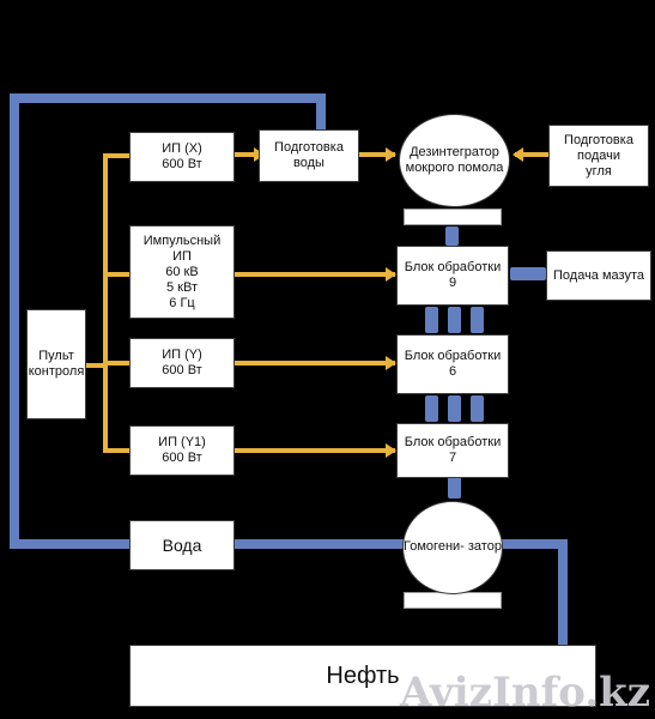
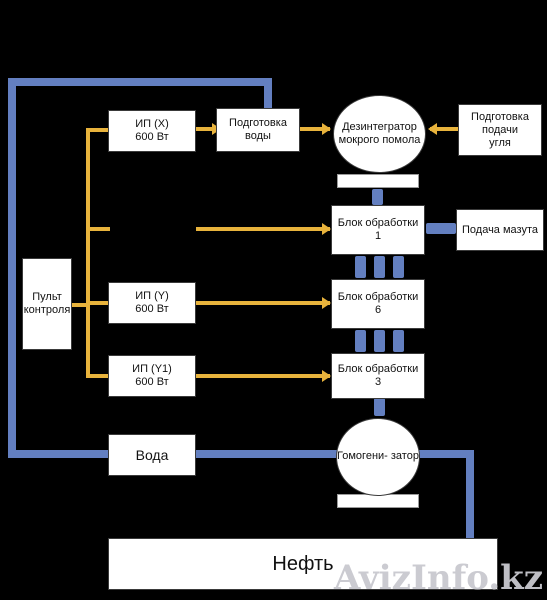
  Пульт
  контроля
  ИП (X)
  600 Вт
- Импульсный ИП
- 60 кВ
- 5 кВт
- 6 Гц
  ИП (Y)
  600 Вт
  ИП (Y1)
  600 Вт
  Подготовка
  воды
  Дезинтегратор мокрого помола
  Подготовка
  подачи
  угля
- Блок обработки 9
+ Блок обработки 1
  Подача мазута
  Блок обработки 6
- Блок обработки 7
+ Блок обработки 3
  Вода
  Гомогени- затор
  Нефть
  AvizInfo.kz
